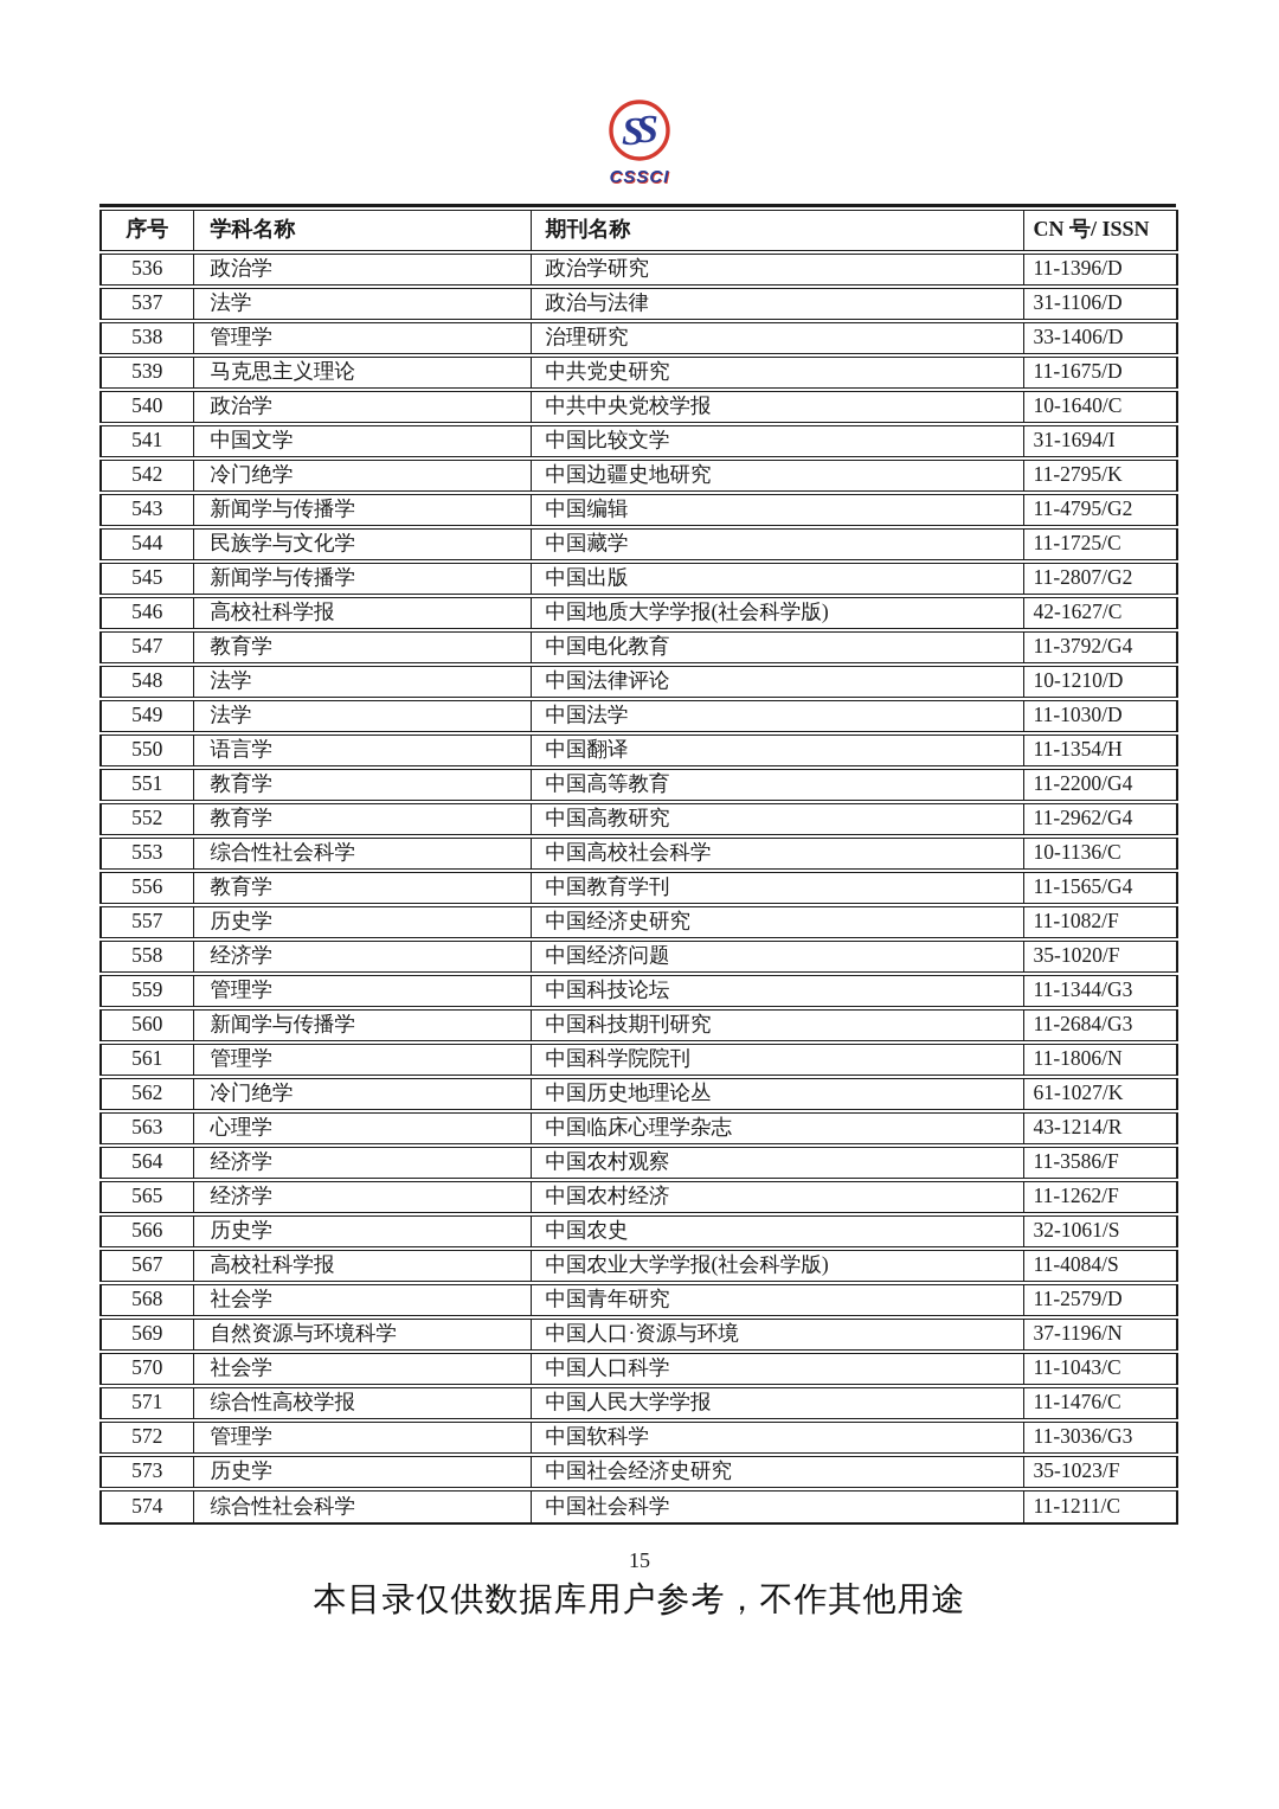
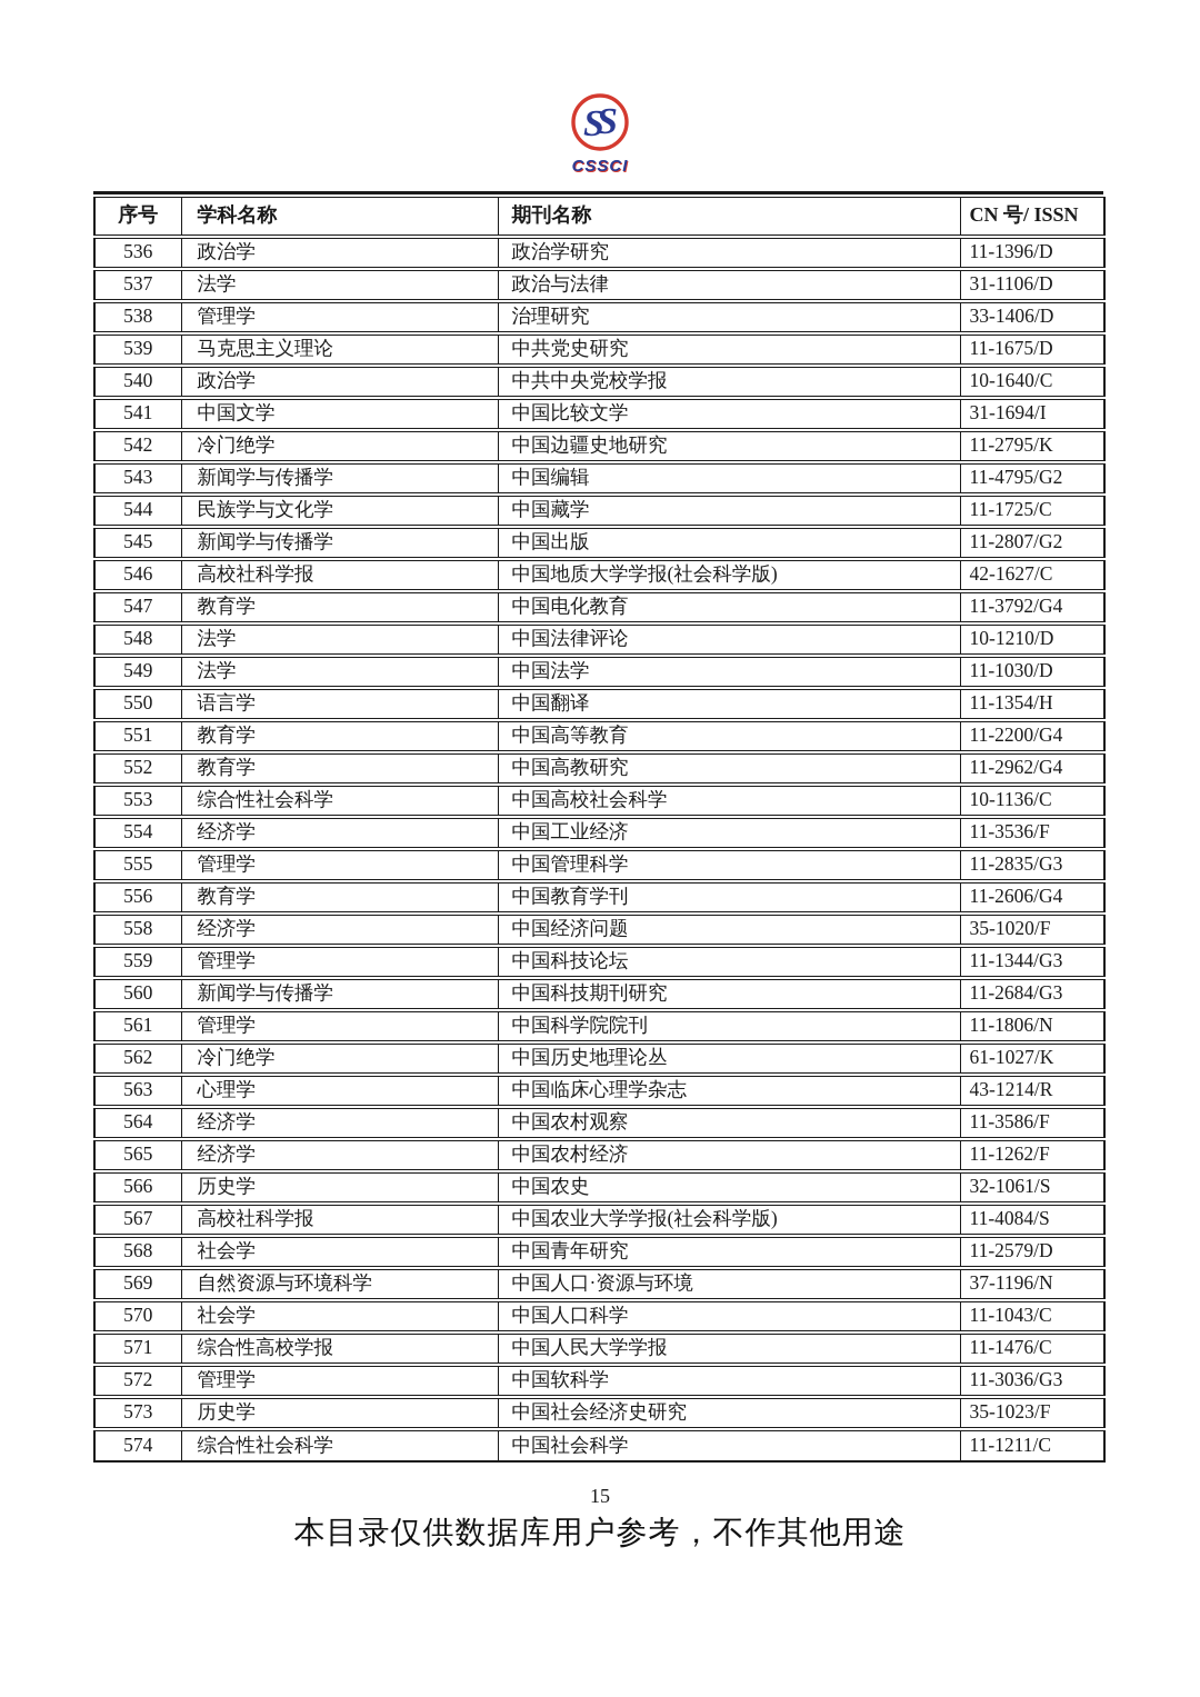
  S
  S
  CSSCI
  序号	学科名称	期刊名称	CN 号/ ISSN
  536	政治学	政治学研究	11-1396/D
  537	法学	政治与法律	31-1106/D
  538	管理学	治理研究	33-1406/D
  539	马克思主义理论	中共党史研究	11-1675/D
  540	政治学	中共中央党校学报	10-1640/C
  541	中国文学	中国比较文学	31-1694/I
  542	冷门绝学	中国边疆史地研究	11-2795/K
  543	新闻学与传播学	中国编辑	11-4795/G2
  544	民族学与文化学	中国藏学	11-1725/C
  545	新闻学与传播学	中国出版	11-2807/G2
  546	高校社科学报	中国地质大学学报(社会科学版)	42-1627/C
  547	教育学	中国电化教育	11-3792/G4
  548	法学	中国法律评论	10-1210/D
  549	法学	中国法学	11-1030/D
  550	语言学	中国翻译	11-1354/H
  551	教育学	中国高等教育	11-2200/G4
  552	教育学	中国高教研究	11-2962/G4
  553	综合性社会科学	中国高校社会科学	10-1136/C
+ 554	经济学	中国工业经济	11-3536/F
+ 555	管理学	中国管理科学	11-2835/G3
- 556	教育学	中国教育学刊	11-1565/G4
+ 556	教育学	中国教育学刊	11-2606/G4
- 557	历史学	中国经济史研究	11-1082/F
  558	经济学	中国经济问题	35-1020/F
  559	管理学	中国科技论坛	11-1344/G3
  560	新闻学与传播学	中国科技期刊研究	11-2684/G3
  561	管理学	中国科学院院刊	11-1806/N
  562	冷门绝学	中国历史地理论丛	61-1027/K
  563	心理学	中国临床心理学杂志	43-1214/R
  564	经济学	中国农村观察	11-3586/F
  565	经济学	中国农村经济	11-1262/F
  566	历史学	中国农史	32-1061/S
  567	高校社科学报	中国农业大学学报(社会科学版)	11-4084/S
  568	社会学	中国青年研究	11-2579/D
  569	自然资源与环境科学	中国人口·资源与环境	37-1196/N
  570	社会学	中国人口科学	11-1043/C
  571	综合性高校学报	中国人民大学学报	11-1476/C
  572	管理学	中国软科学	11-3036/G3
  573	历史学	中国社会经济史研究	35-1023/F
  574	综合性社会科学	中国社会科学	11-1211/C
  15
  本目录仅供数据库用户参考，不作其他用途
